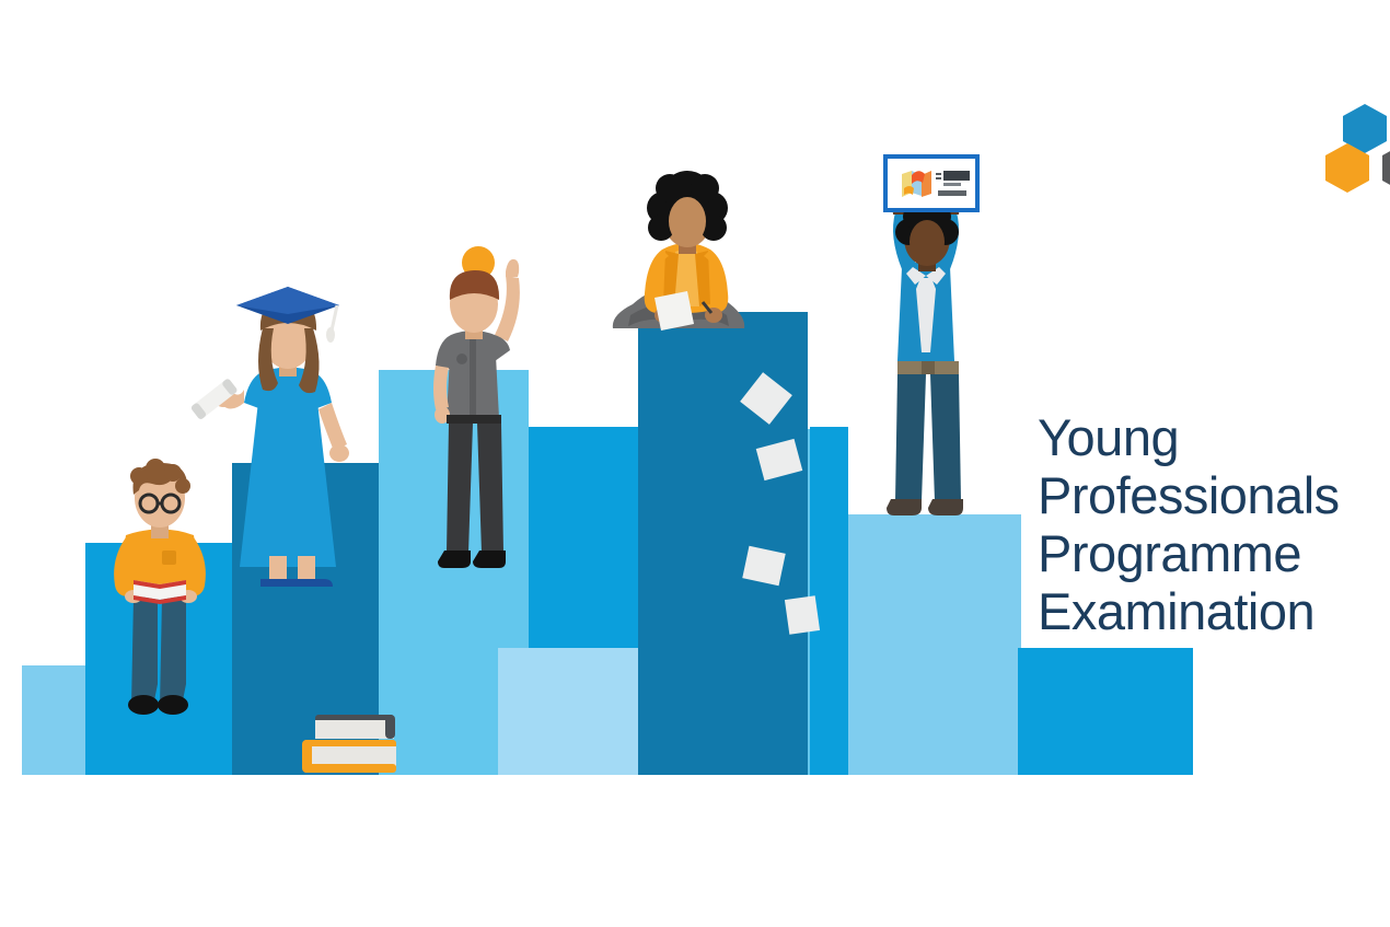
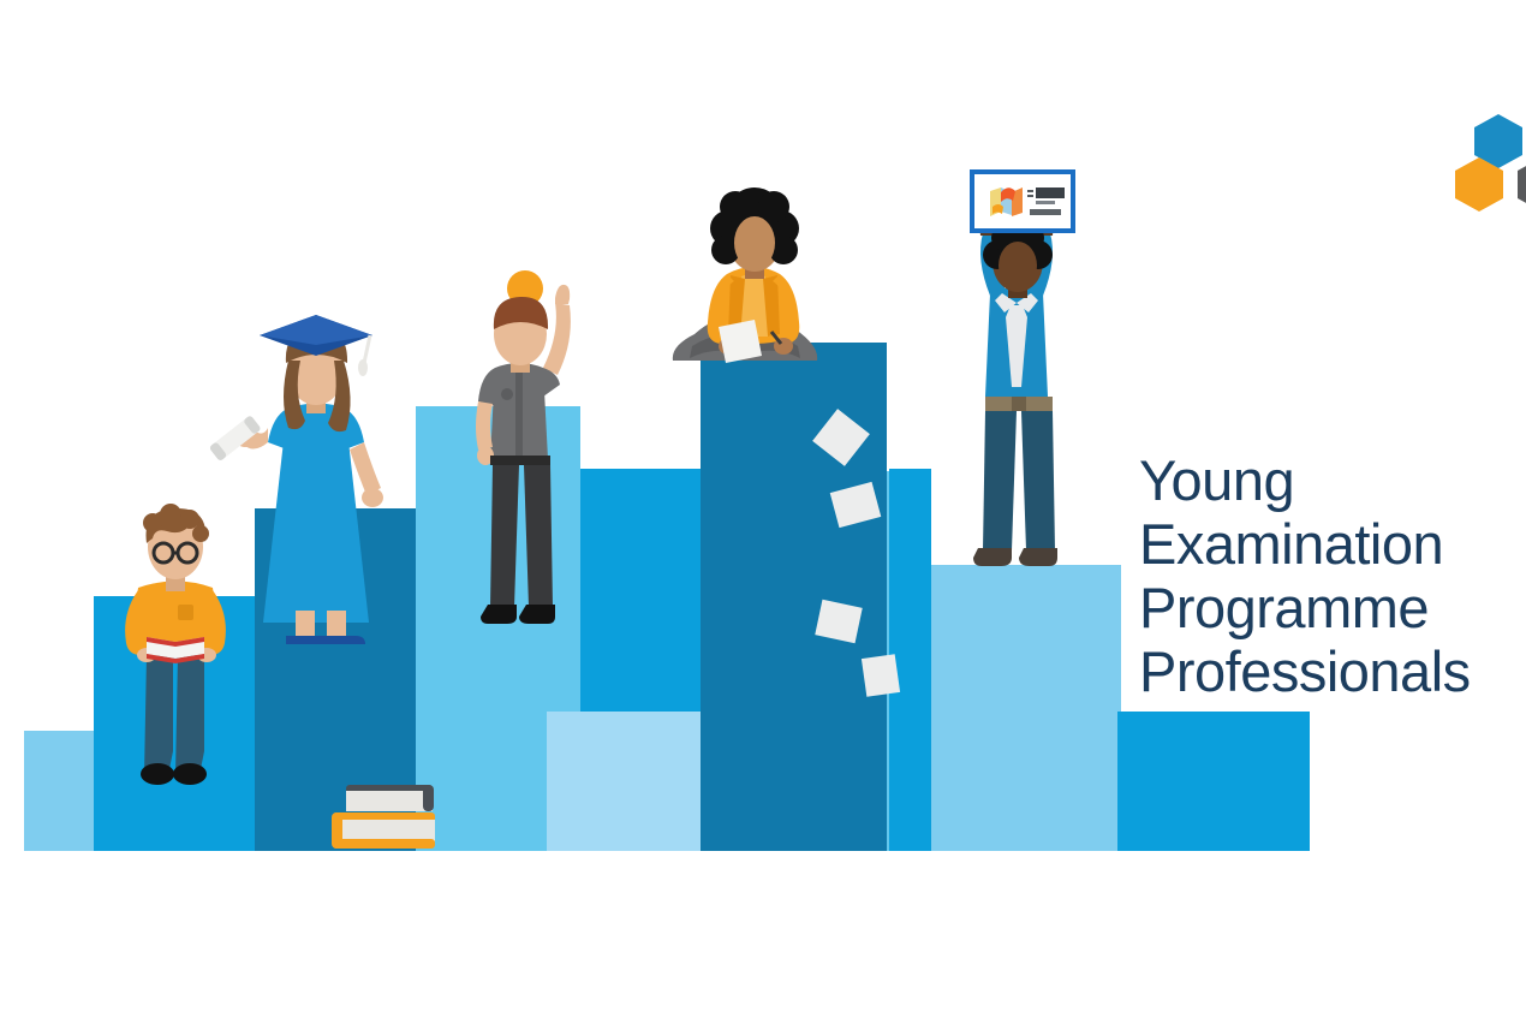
  Young
- Professionals
+ Examination
  Programme
- Examination
+ Professionals
